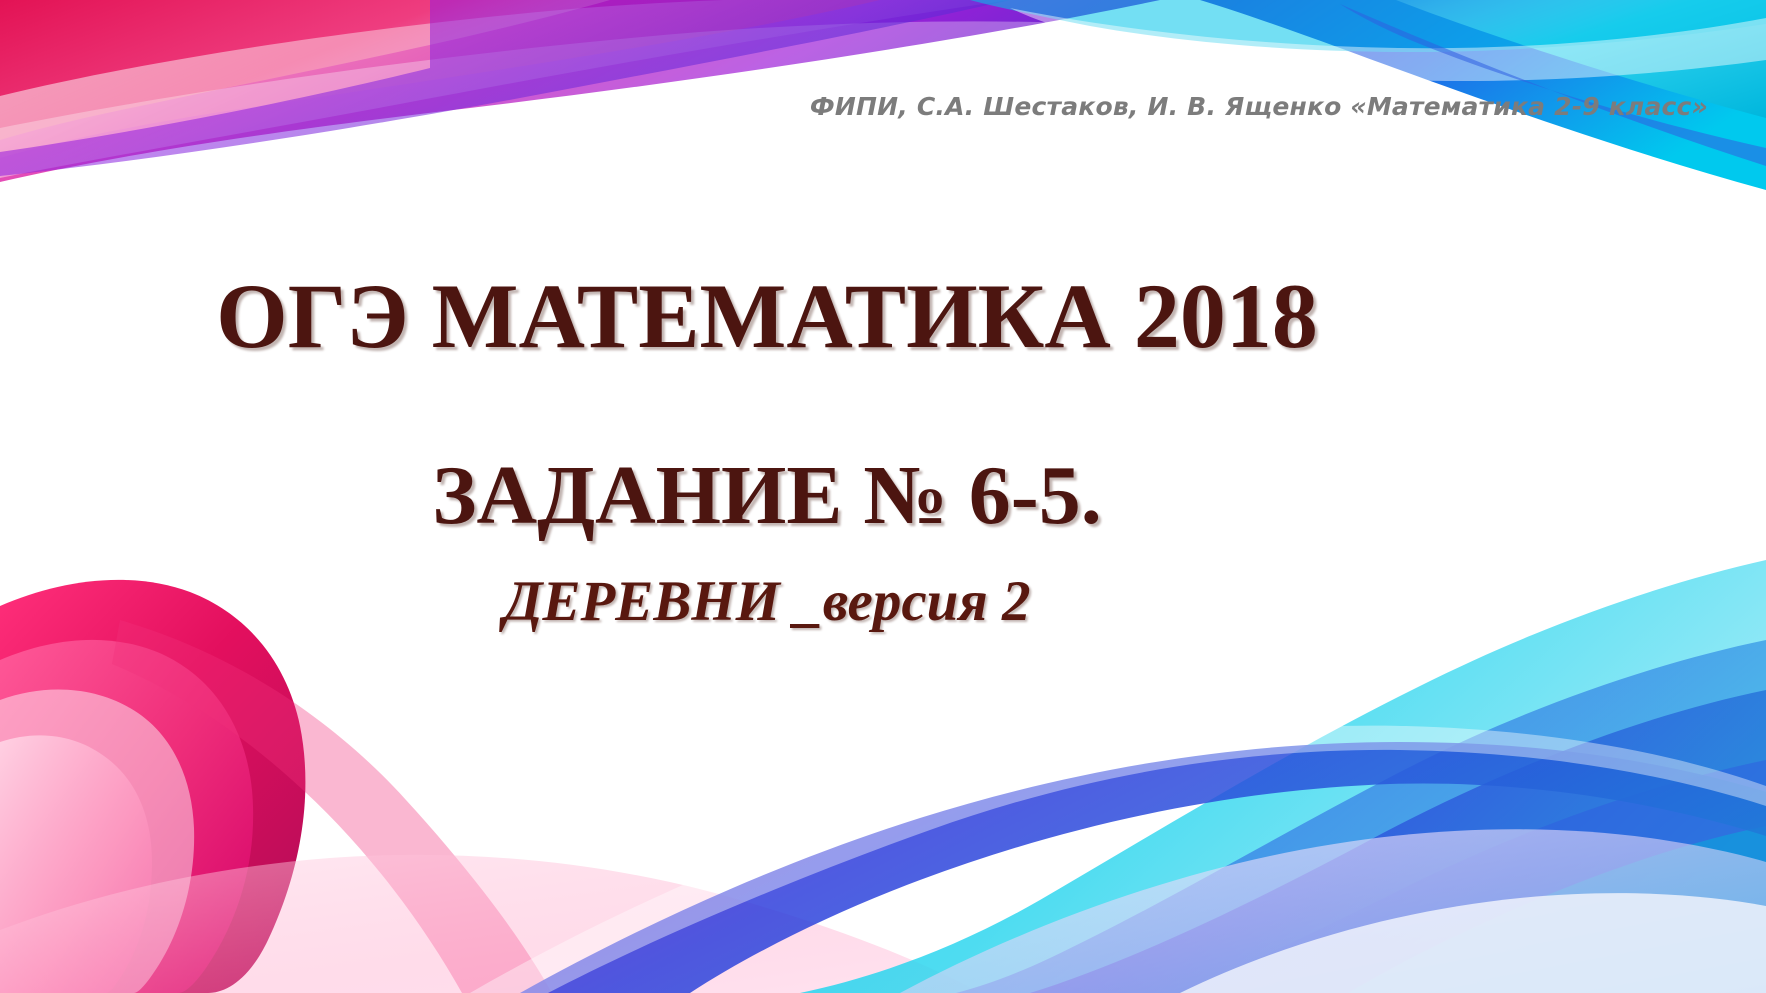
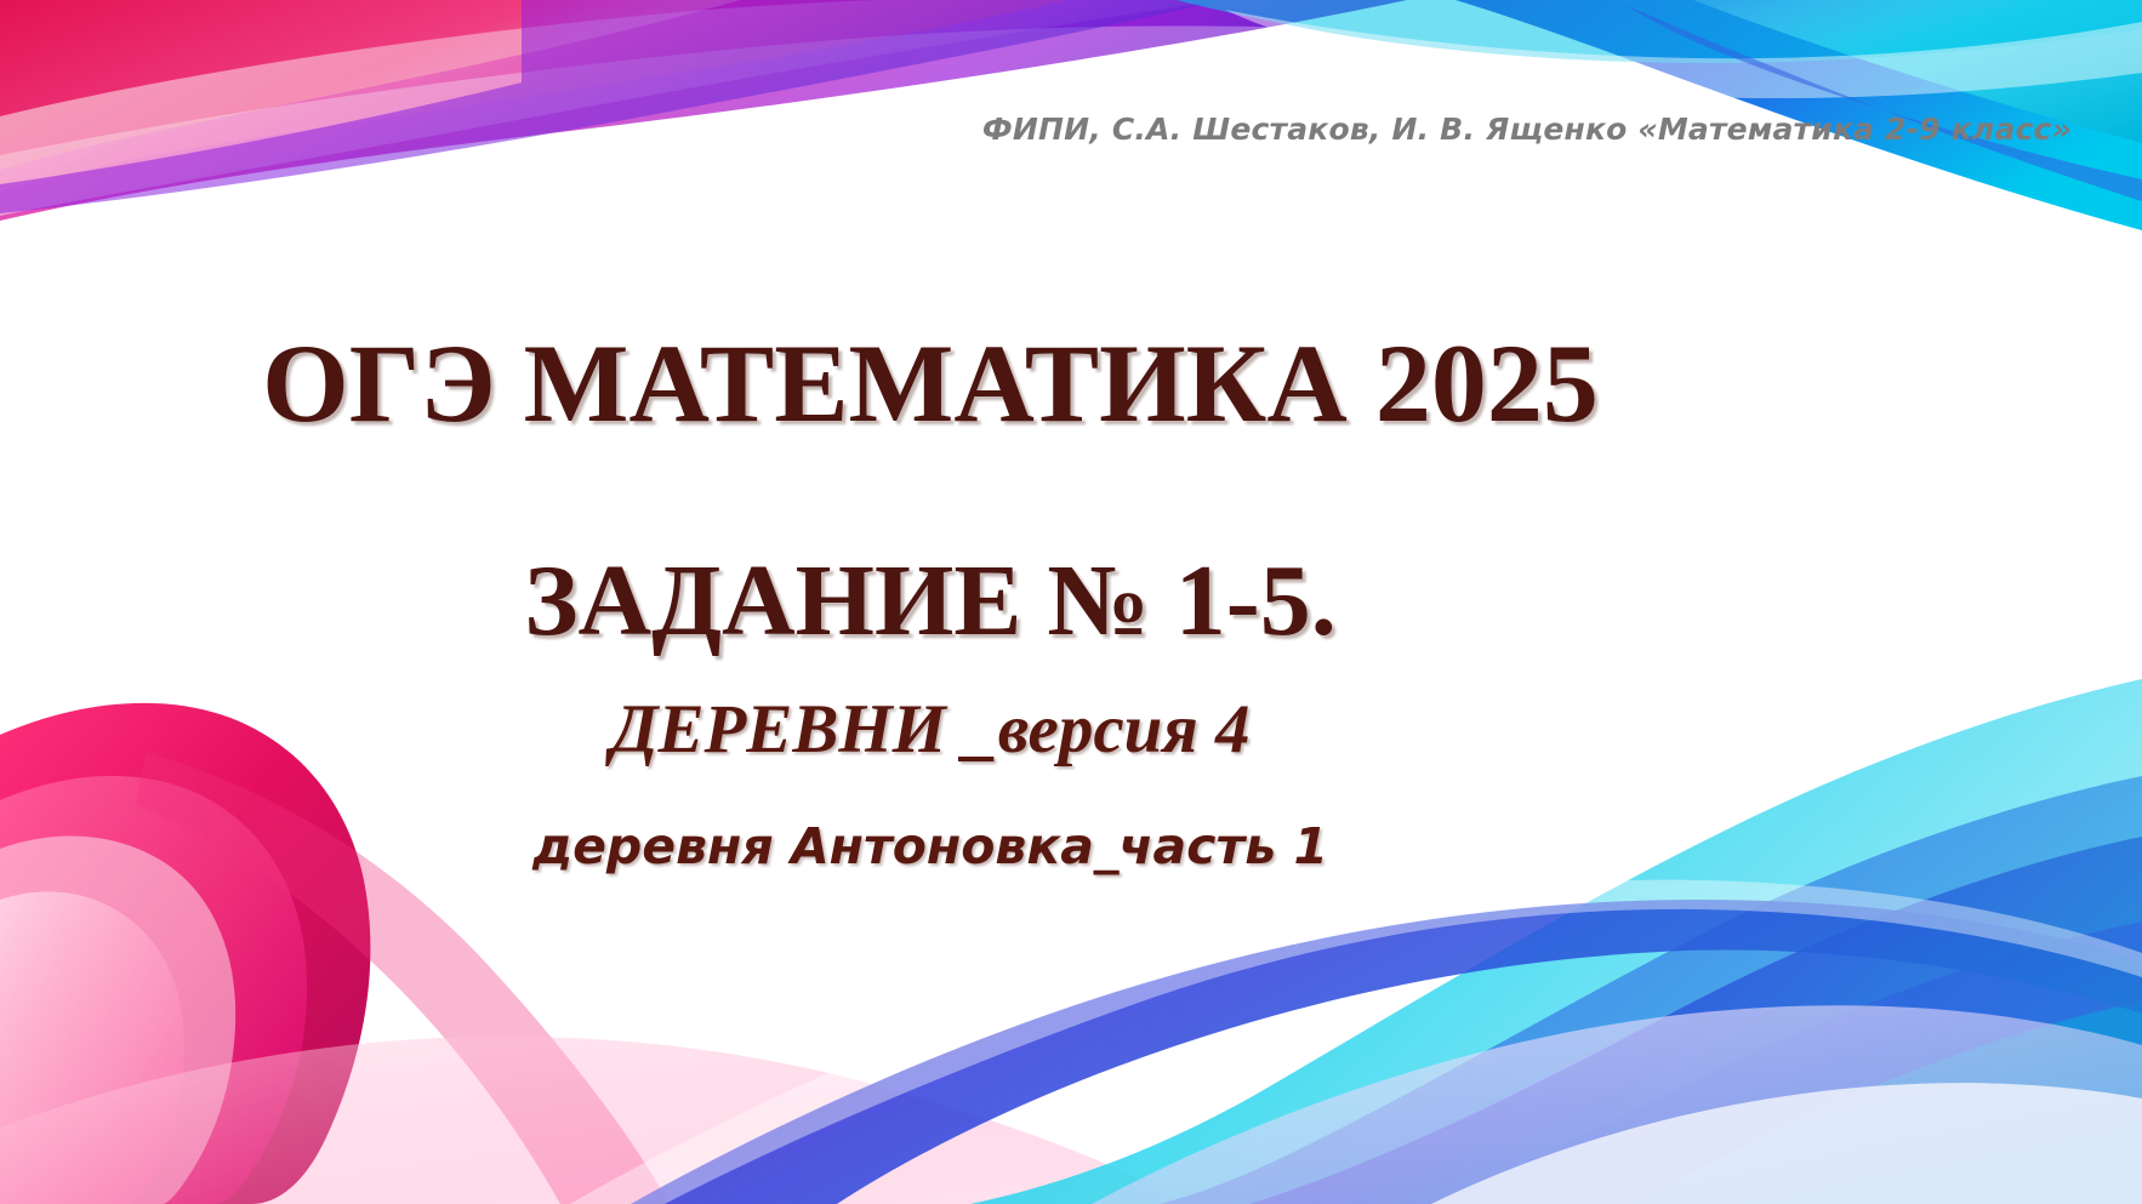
  ФИПИ, С.А. Шестаков, И. В. Ященко «Математика 2-9 класс»
- ОГЭ МАТЕМАТИКА 2018
+ ОГЭ МАТЕМАТИКА 2025
- ЗАДАНИЕ № 6-5.
+ ЗАДАНИЕ № 1-5.
- ДЕРЕВНИ _версия 2
+ ДЕРЕВНИ _версия 4
+ деревня Антоновка_часть 1
